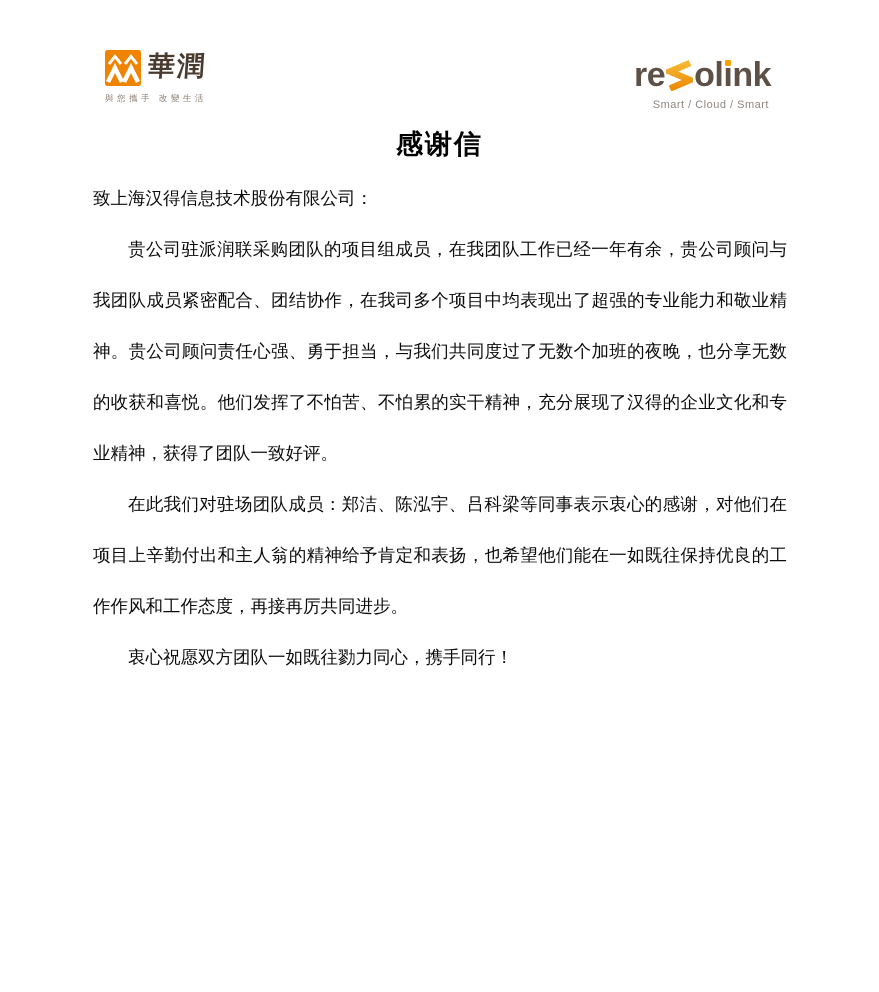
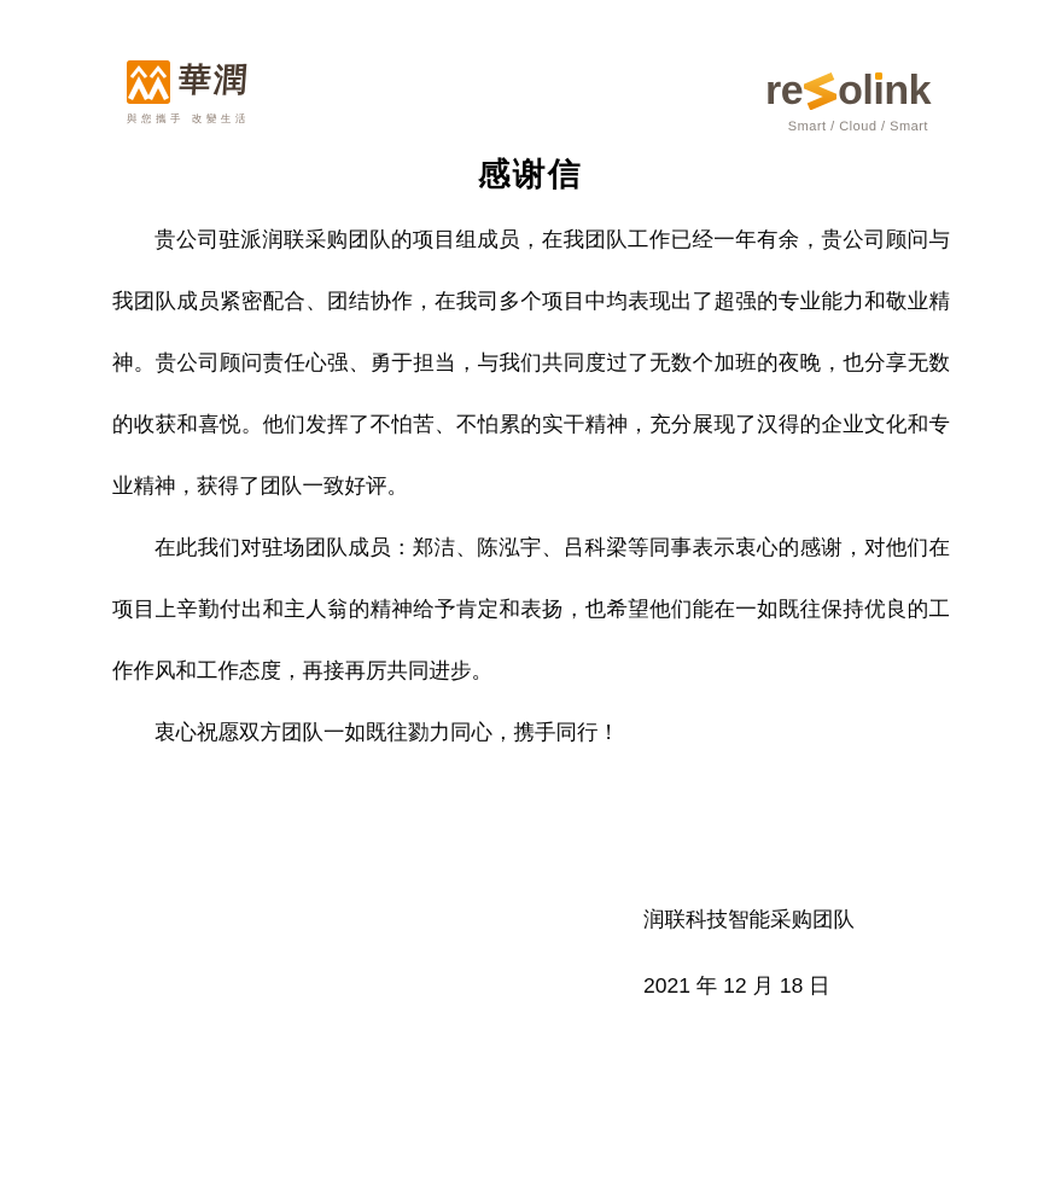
  與您攜手 改變生活
  re
  ol
  ı
  nk
  Smart / Cloud / Smart
  感谢信
- 致上海汉得信息技术股份有限公司：
  贵公司驻派润联采购团队的项目组成员，在我团队工作已经一年有余，贵公司顾问与我团队成员紧密配合、团结协作，在我司多个项目中均表现出了超强的专业能力和敬业精神。贵公司顾问责任心强、勇于担当，与我们共同度过了无数个加班的夜晚，也分享无数的收获和喜悦。他们发挥了不怕苦、不怕累的实干精神，充分展现了汉得的企业文化和专业精神，获得了团队一致好评。
  在此我们对驻场团队成员：郑洁、陈泓宇、吕科梁等同事表示衷心的感谢，对他们在项目上辛勤付出和主人翁的精神给予肯定和表扬，也希望他们能在一如既往保持优良的工作作风和工作态度，再接再厉共同进步。
  衷心祝愿双方团队一如既往勠力同心，携手同行！
+ 润联科技智能采购团队
+ 2021 年 12 月 18 日
